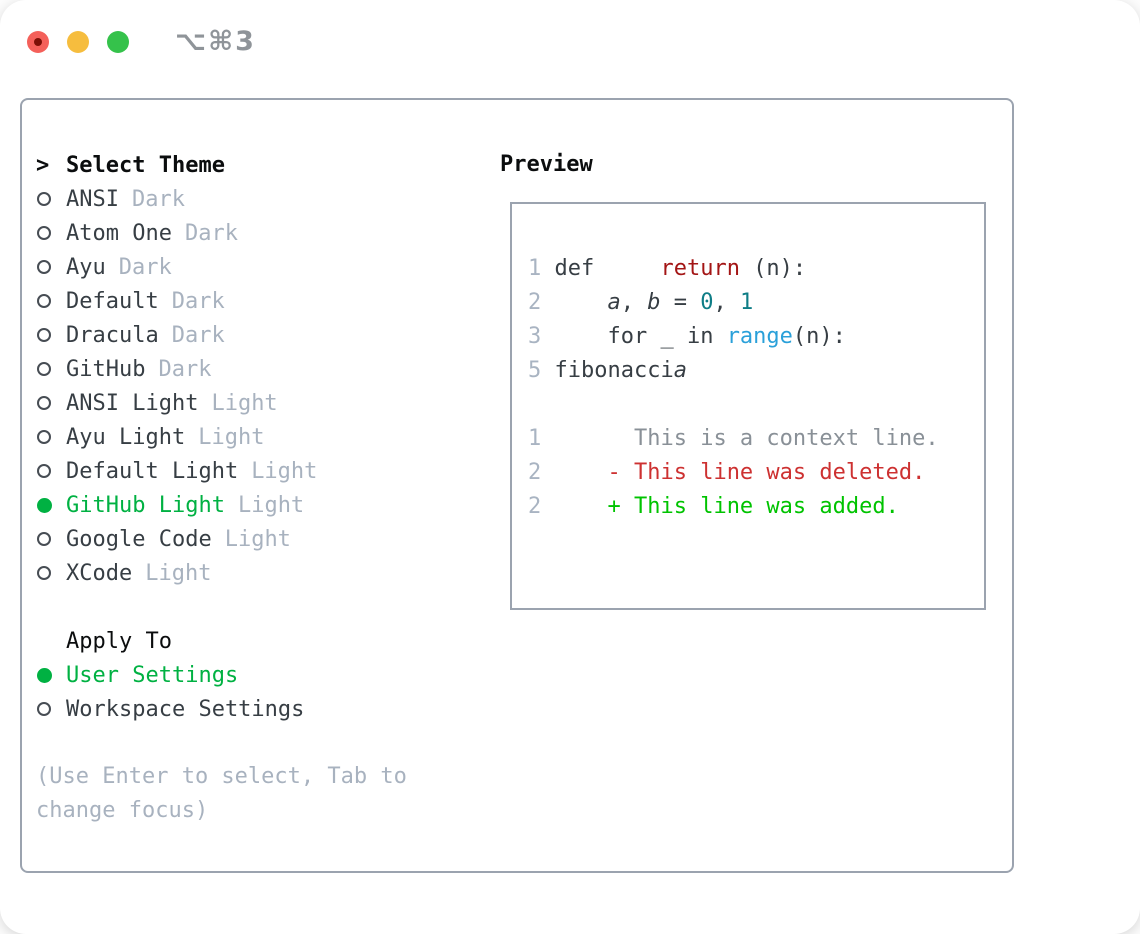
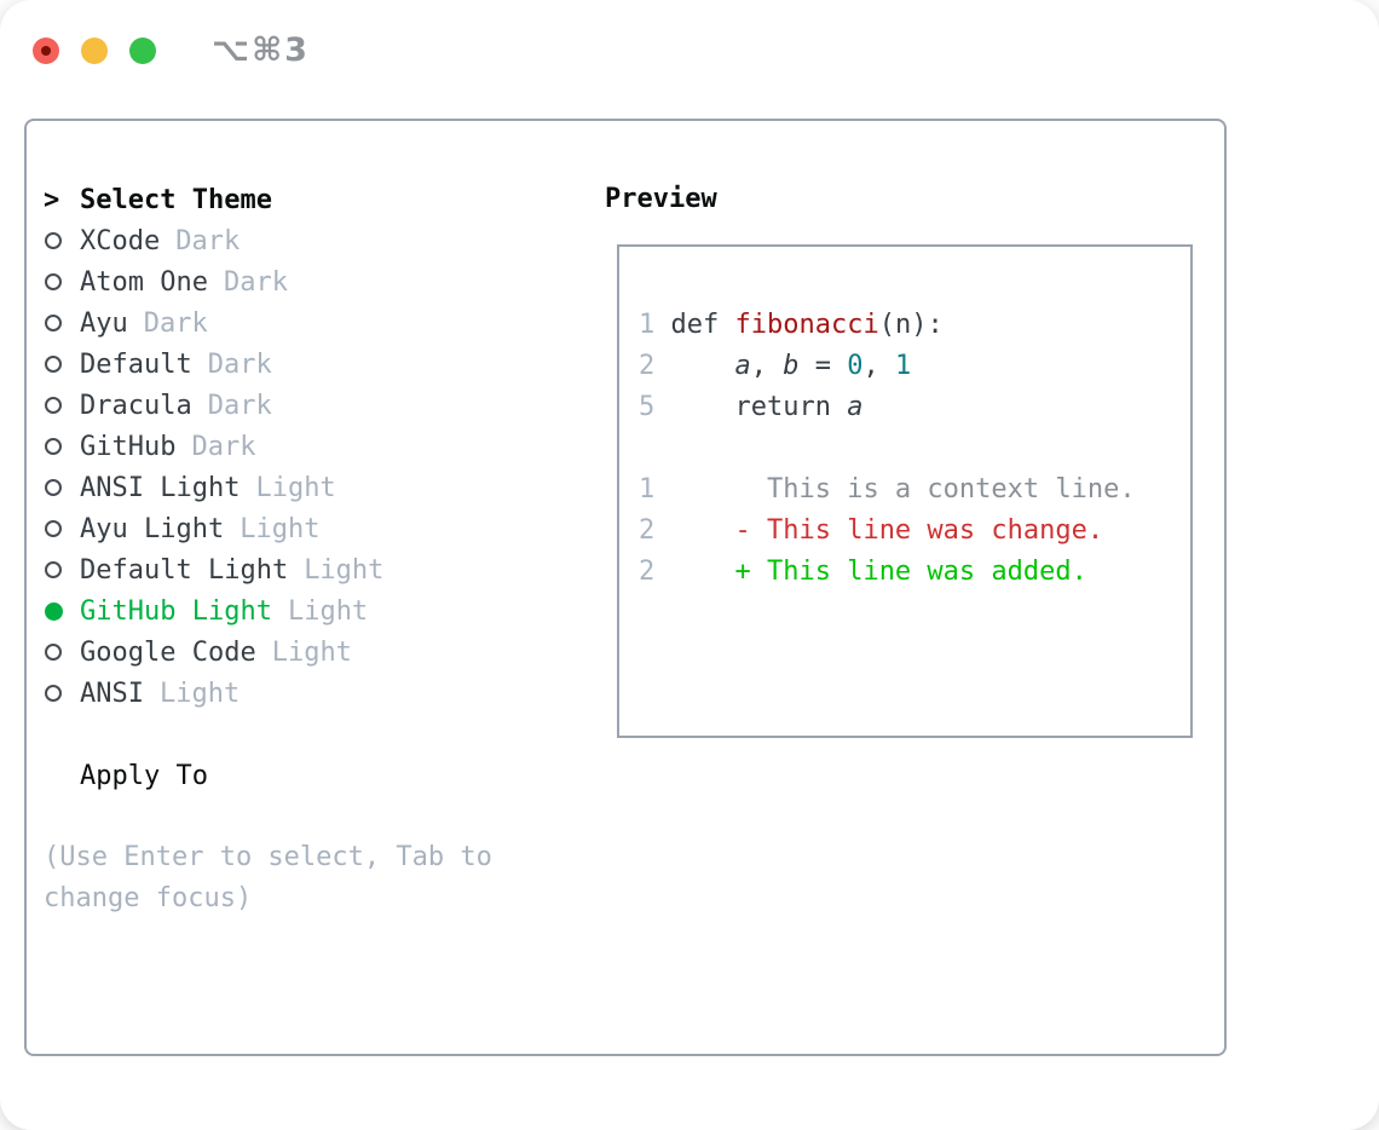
  ⌥⌘3
  >
  Select Theme
- ANSI
+ XCode
  Dark
  Atom One
  Dark
  Ayu
  Dark
  Default
  Dark
  Dracula
  Dark
  GitHub
  Dark
  ANSI Light
  Light
  Ayu Light
  Light
  Default Light
  Light
  GitHub Light
  Light
  Google Code
  Light
- XCode
+ ANSI
  Light
  Apply To
- User Settings
- Workspace Settings
  (Use Enter to select, Tab to
  change focus)
  Preview
- 1 def return (n):
+ 1 def fibonacci(n):
  2 a, b = 0, 1
- 3 for _ in range(n):
- 5 fibonaccia
+ 5 return a
  1 This is a context line.
- 2 - This line was deleted.
+ 2 - This line was change.
  2 + This line was added.
